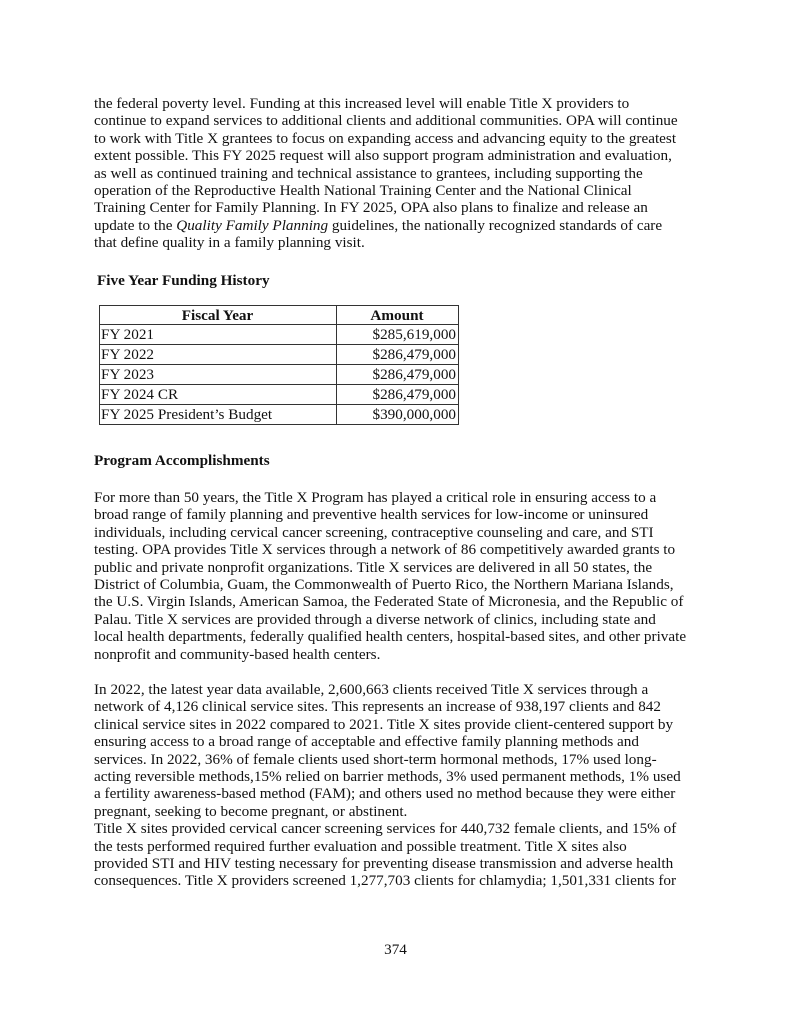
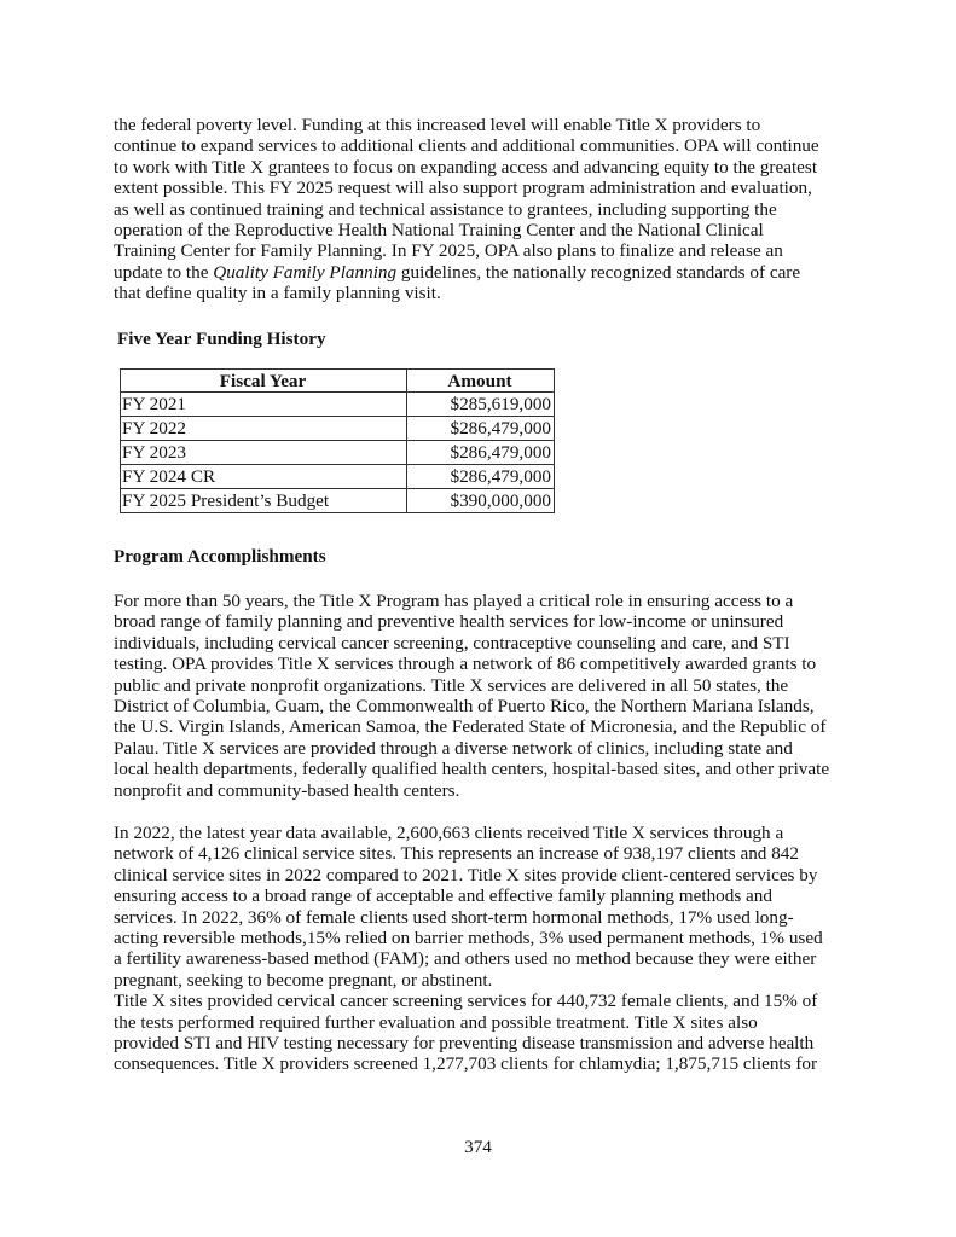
  the federal poverty level. Funding at this increased level will enable Title X providers to
  continue to expand services to additional clients and additional communities. OPA will continue
  to work with Title X grantees to focus on expanding access and advancing equity to the greatest
  extent possible. This FY 2025 request will also support program administration and evaluation,
  as well as continued training and technical assistance to grantees, including supporting the
  operation of the Reproductive Health National Training Center and the National Clinical
  Training Center for Family Planning. In FY 2025, OPA also plans to finalize and release an
  update to the Quality Family Planning guidelines, the nationally recognized standards of care
  that define quality in a family planning visit.
  Five Year Funding History
  Fiscal Year	Amount
  FY 2021	$285,619,000
  FY 2022	$286,479,000
  FY 2023	$286,479,000
  FY 2024 CR	$286,479,000
  FY 2025 President’s Budget	$390,000,000
  Program Accomplishments
  For more than 50 years, the Title X Program has played a critical role in ensuring access to a
  broad range of family planning and preventive health services for low-income or uninsured
  individuals, including cervical cancer screening, contraceptive counseling and care, and STI
  testing. OPA provides Title X services through a network of 86 competitively awarded grants to
  public and private nonprofit organizations. Title X services are delivered in all 50 states, the
  District of Columbia, Guam, the Commonwealth of Puerto Rico, the Northern Mariana Islands,
  the U.S. Virgin Islands, American Samoa, the Federated State of Micronesia, and the Republic of
  Palau. Title X services are provided through a diverse network of clinics, including state and
  local health departments, federally qualified health centers, hospital-based sites, and other private
  nonprofit and community-based health centers.
  In 2022, the latest year data available, 2,600,663 clients received Title X services through a
  network of 4,126 clinical service sites. This represents an increase of 938,197 clients and 842
- clinical service sites in 2022 compared to 2021. Title X sites provide client-centered support by
+ clinical service sites in 2022 compared to 2021. Title X sites provide client-centered services by
  ensuring access to a broad range of acceptable and effective family planning methods and
  services. In 2022, 36% of female clients used short-term hormonal methods, 17% used long-
  acting reversible methods,15% relied on barrier methods, 3% used permanent methods, 1% used
  a fertility awareness-based method (FAM); and others used no method because they were either
  pregnant, seeking to become pregnant, or abstinent.
  Title X sites provided cervical cancer screening services for 440,732 female clients, and 15% of
  the tests performed required further evaluation and possible treatment. Title X sites also
  provided STI and HIV testing necessary for preventing disease transmission and adverse health
- consequences. Title X providers screened 1,277,703 clients for chlamydia; 1,501,331 clients for
+ consequences. Title X providers screened 1,277,703 clients for chlamydia; 1,875,715 clients for
  374
